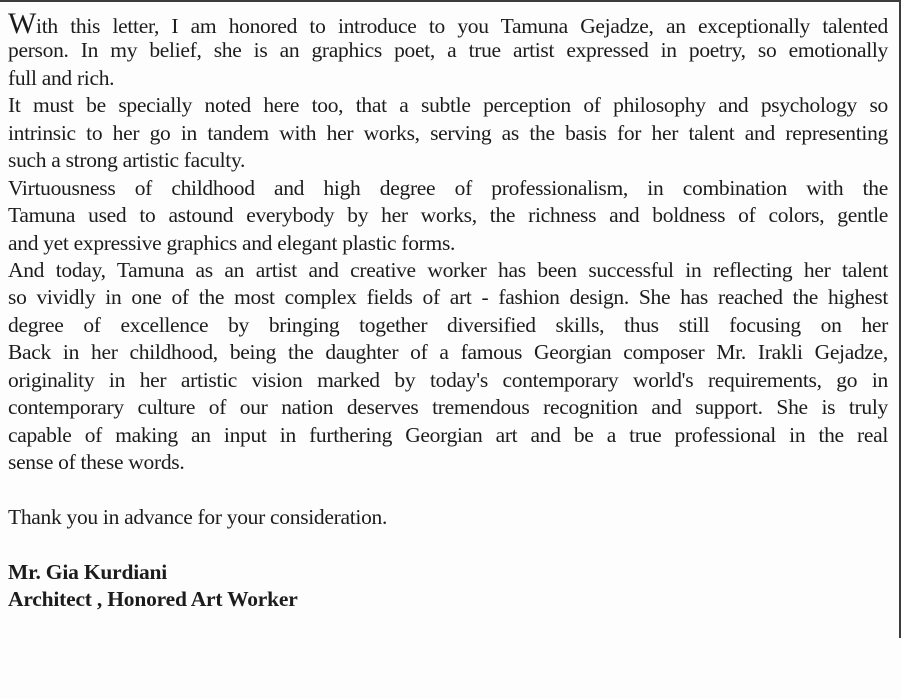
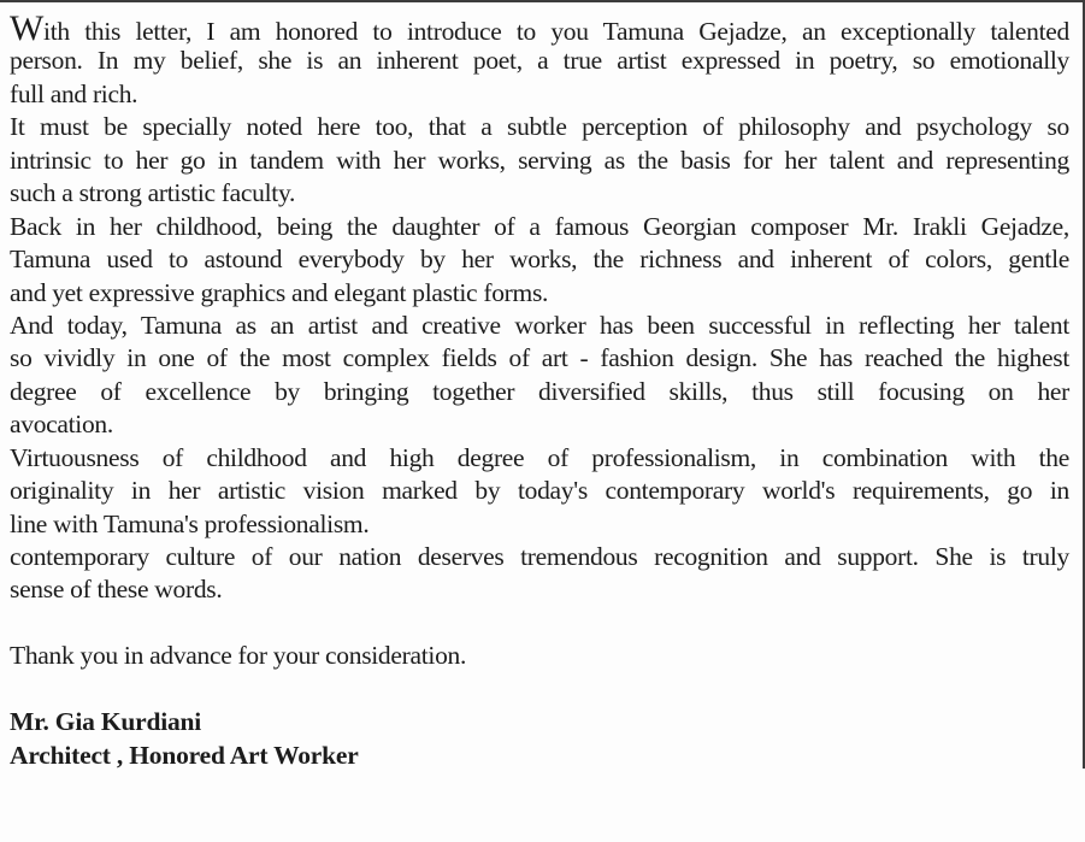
  With this letter, I am honored to introduce to you Tamuna Gejadze, an exceptionally talented
- person. In my belief, she is an graphics poet, a true artist expressed in poetry, so emotionally
+ person. In my belief, she is an inherent poet, a true artist expressed in poetry, so emotionally
  full and rich.
  It must be specially noted here too, that a subtle perception of philosophy and psychology so
  intrinsic to her go in tandem with her works, serving as the basis for her talent and representing
  such a strong artistic faculty.
- Virtuousness of childhood and high degree of professionalism, in combination with the
+ Back in her childhood, being the daughter of a famous Georgian composer Mr. Irakli Gejadze,
- Tamuna used to astound everybody by her works, the richness and boldness of colors, gentle
+ Tamuna used to astound everybody by her works, the richness and inherent of colors, gentle
  and yet expressive graphics and elegant plastic forms.
  And today, Tamuna as an artist and creative worker has been successful in reflecting her talent
  so vividly in one of the most complex fields of art - fashion design. She has reached the highest
  degree of excellence by bringing together diversified skills, thus still focusing on her
+ avocation.
- Back in her childhood, being the daughter of a famous Georgian composer Mr. Irakli Gejadze,
+ Virtuousness of childhood and high degree of professionalism, in combination with the
  originality in her artistic vision marked by today's contemporary world's requirements, go in
+ line with Tamuna's professionalism.
  contemporary culture of our nation deserves tremendous recognition and support. She is truly
- capable of making an input in furthering Georgian art and be a true professional in the real
  sense of these words.
  Thank you in advance for your consideration.
  Mr. Gia Kurdiani
  Architect , Honored Art Worker
